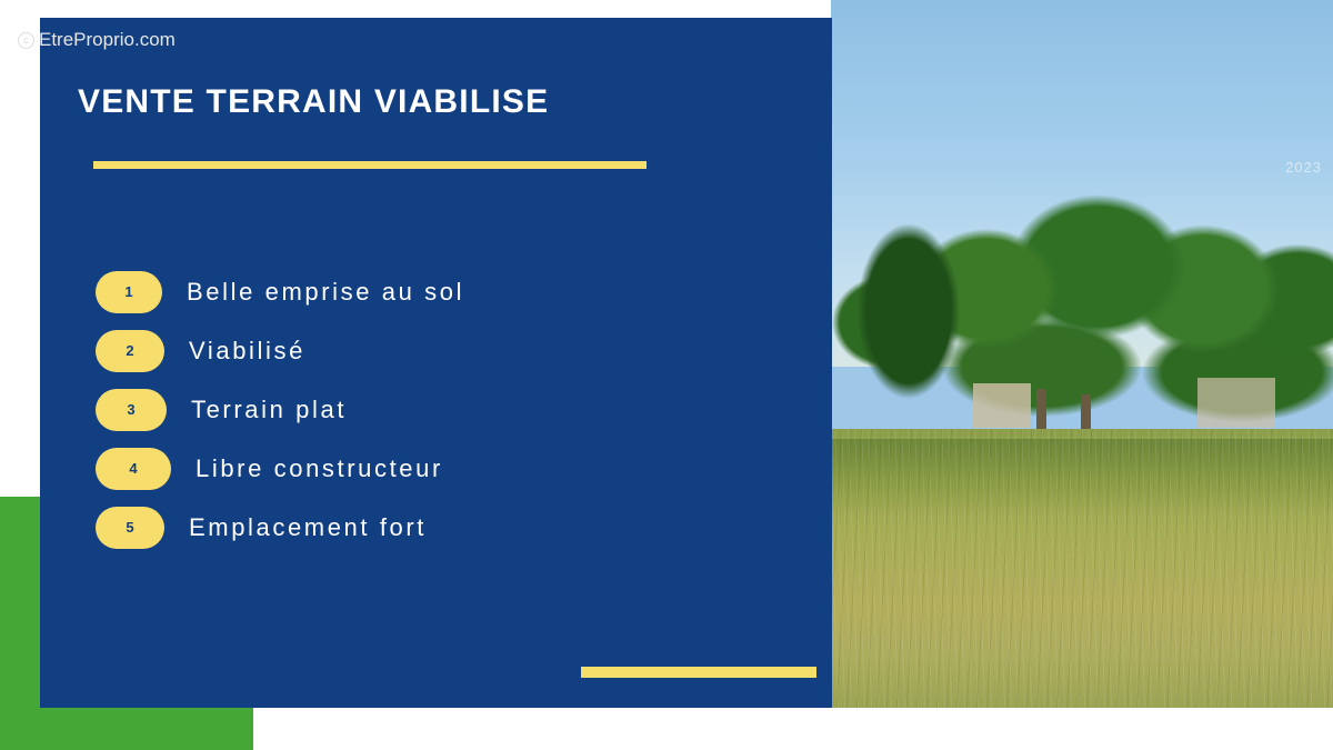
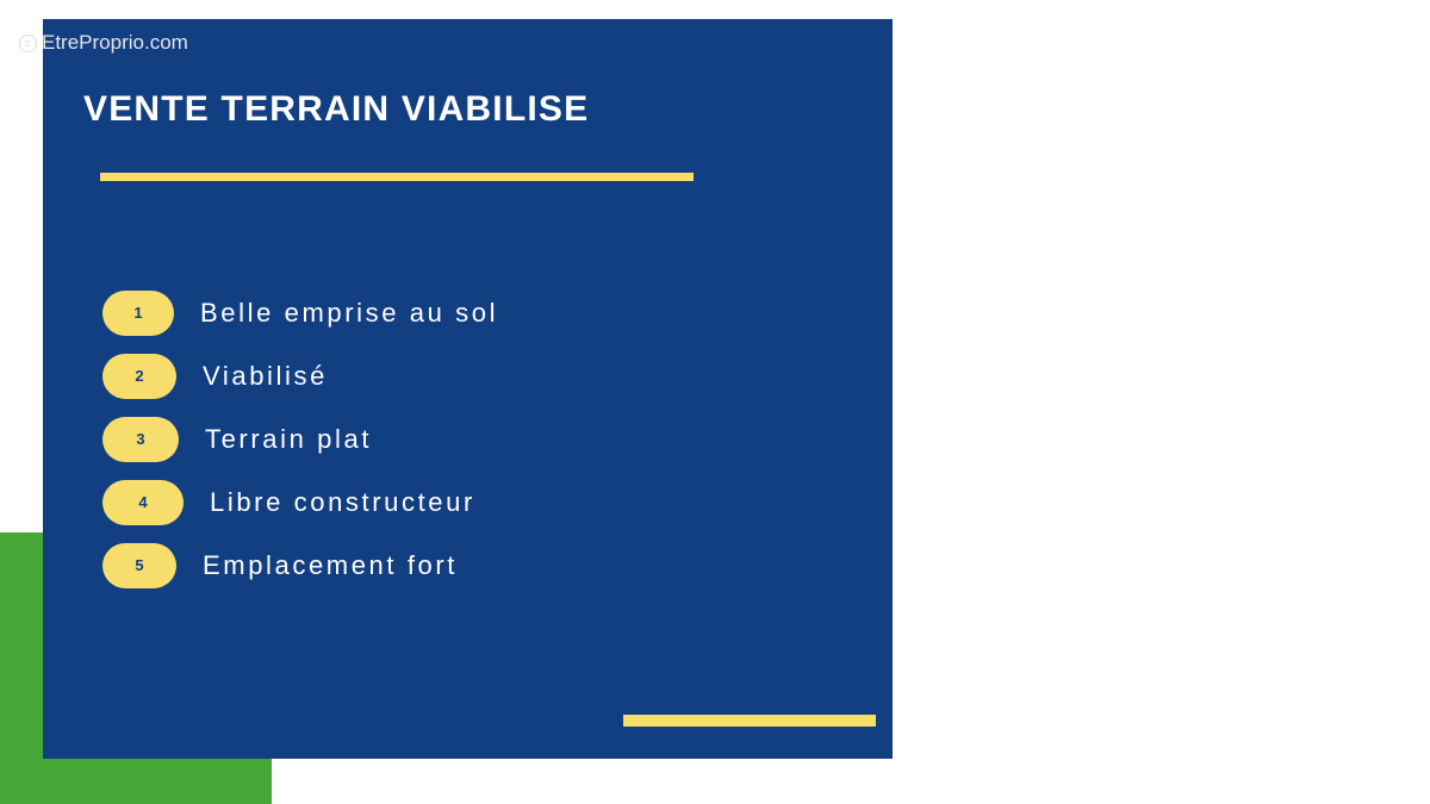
- 2023
  VENTE TERRAIN VIABILISE
  1
  Belle emprise au sol
  2
  Viabilisé
  3
  Terrain plat
  4
  Libre constructeur
  5
  Emplacement fort
  c
  EtreProprio.com
